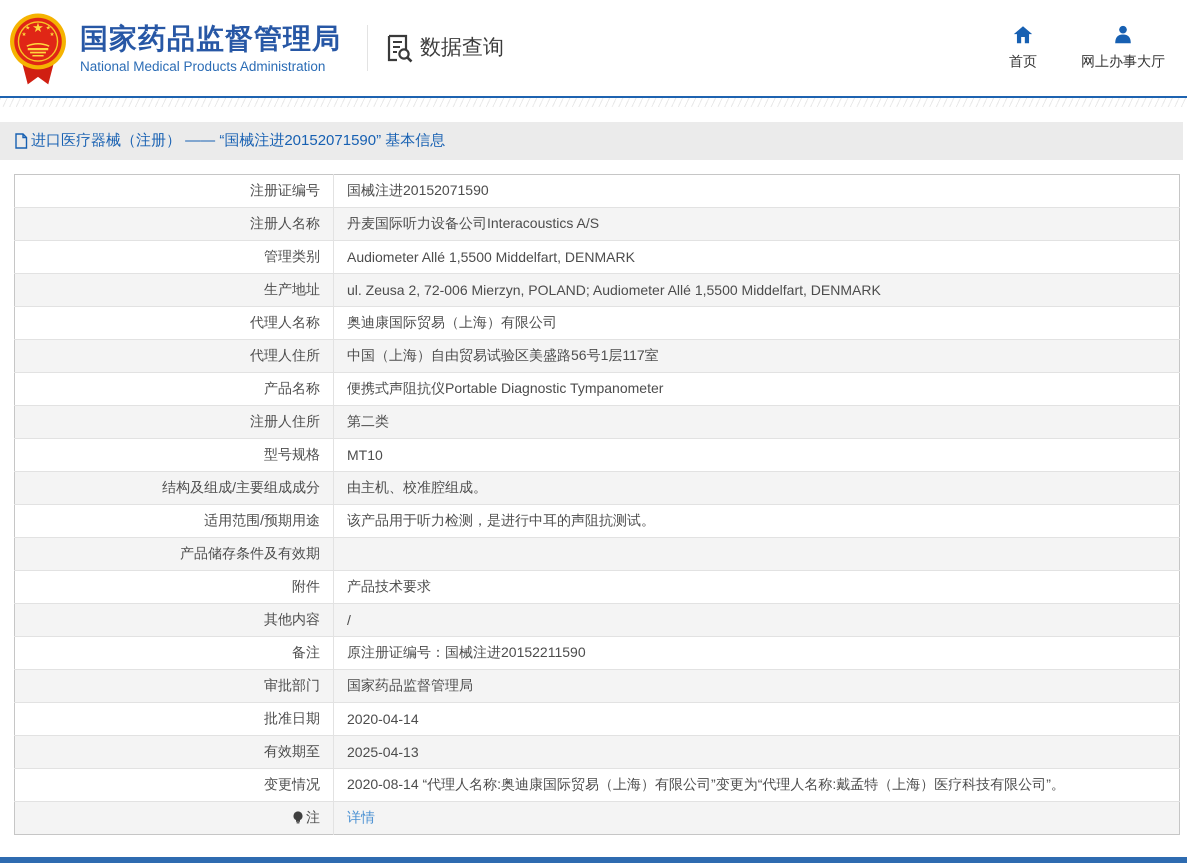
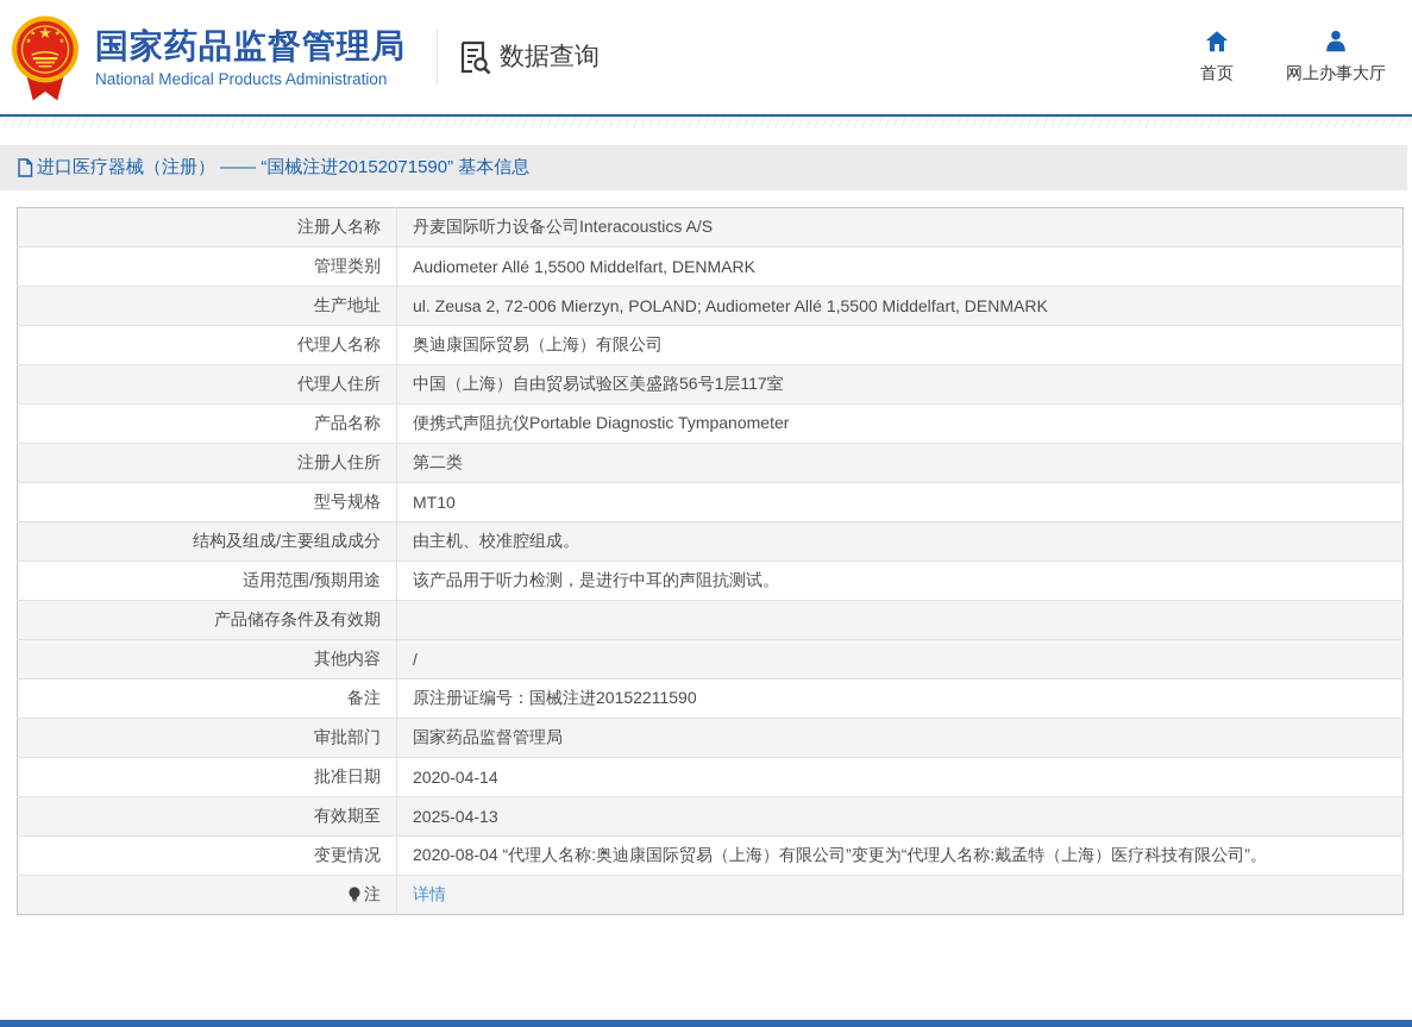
  ★
  国家药品监督管理局
  National Medical Products Administration
  数据查询
  首页
  网上办事大厅
  进口医疗器械（注册） —— “国械注进20152071590” 基本信息
- 注册证编号	国械注进20152071590
  注册人名称	丹麦国际听力设备公司Interacoustics A/S
  管理类别	Audiometer Allé 1,5500 Middelfart, DENMARK
  生产地址	ul. Zeusa 2, 72-006 Mierzyn, POLAND; Audiometer Allé 1,5500 Middelfart, DENMARK
  代理人名称	奥迪康国际贸易（上海）有限公司
  代理人住所	中国（上海）自由贸易试验区美盛路56号1层117室
  产品名称	便携式声阻抗仪Portable Diagnostic Tympanometer
  注册人住所	第二类
  型号规格	MT10
  结构及组成/主要组成成分	由主机、校准腔组成。
  适用范围/预期用途	该产品用于听力检测，是进行中耳的声阻抗测试。
  产品储存条件及有效期
- 附件	产品技术要求
  其他内容	/
  备注	原注册证编号：国械注进20152211590
  审批部门	国家药品监督管理局
  批准日期	2020-04-14
  有效期至	2025-04-13
- 变更情况	2020-08-14 “代理人名称:奥迪康国际贸易（上海）有限公司”变更为“代理人名称:戴孟特（上海）医疗科技有限公司”。
+ 变更情况	2020-08-04 “代理人名称:奥迪康国际贸易（上海）有限公司”变更为“代理人名称:戴孟特（上海）医疗科技有限公司”。
  注	详情
